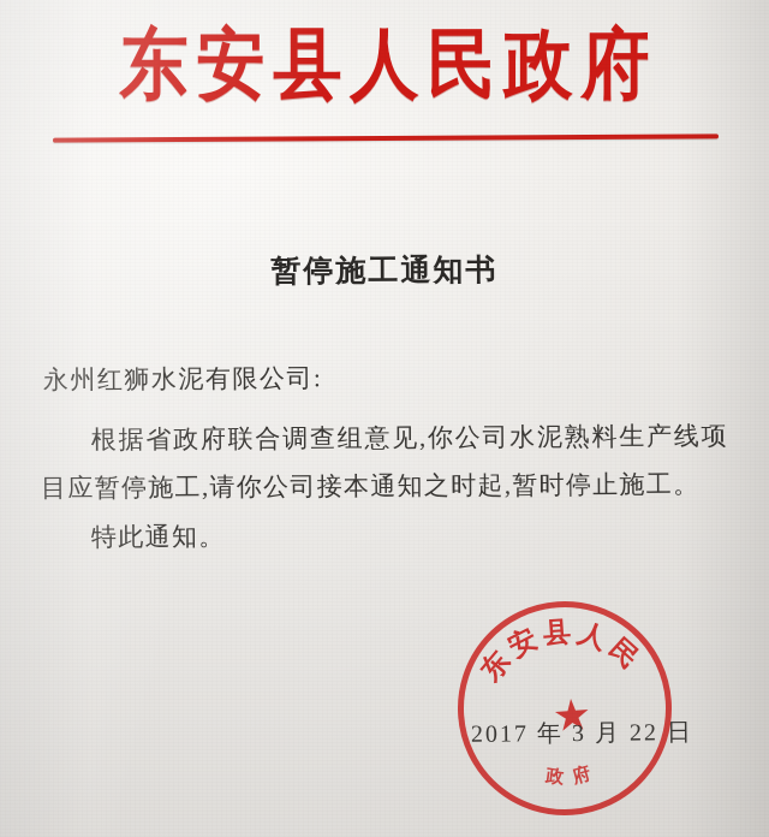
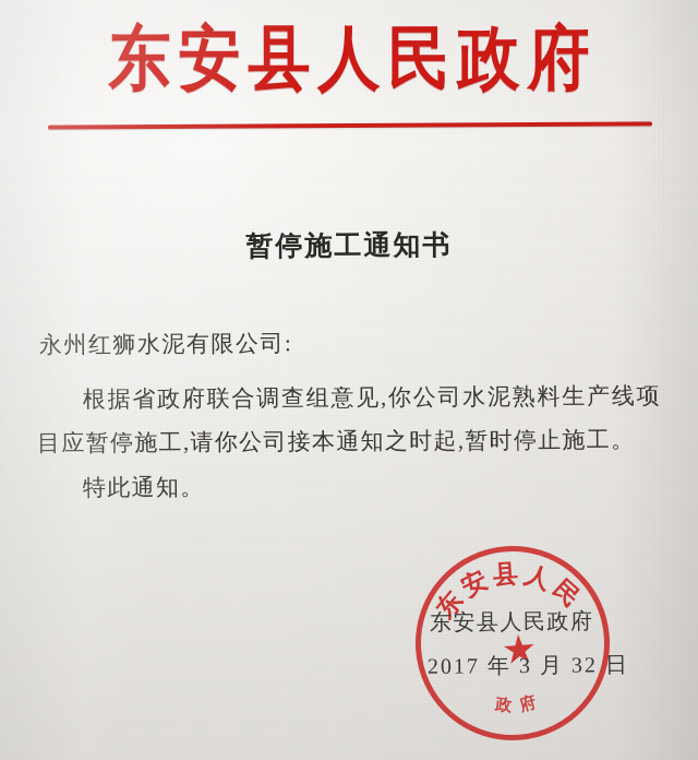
+ 东安县人民政府
- 2017 年 3 月 22 日
+ 2017 年 3 月 32 日
